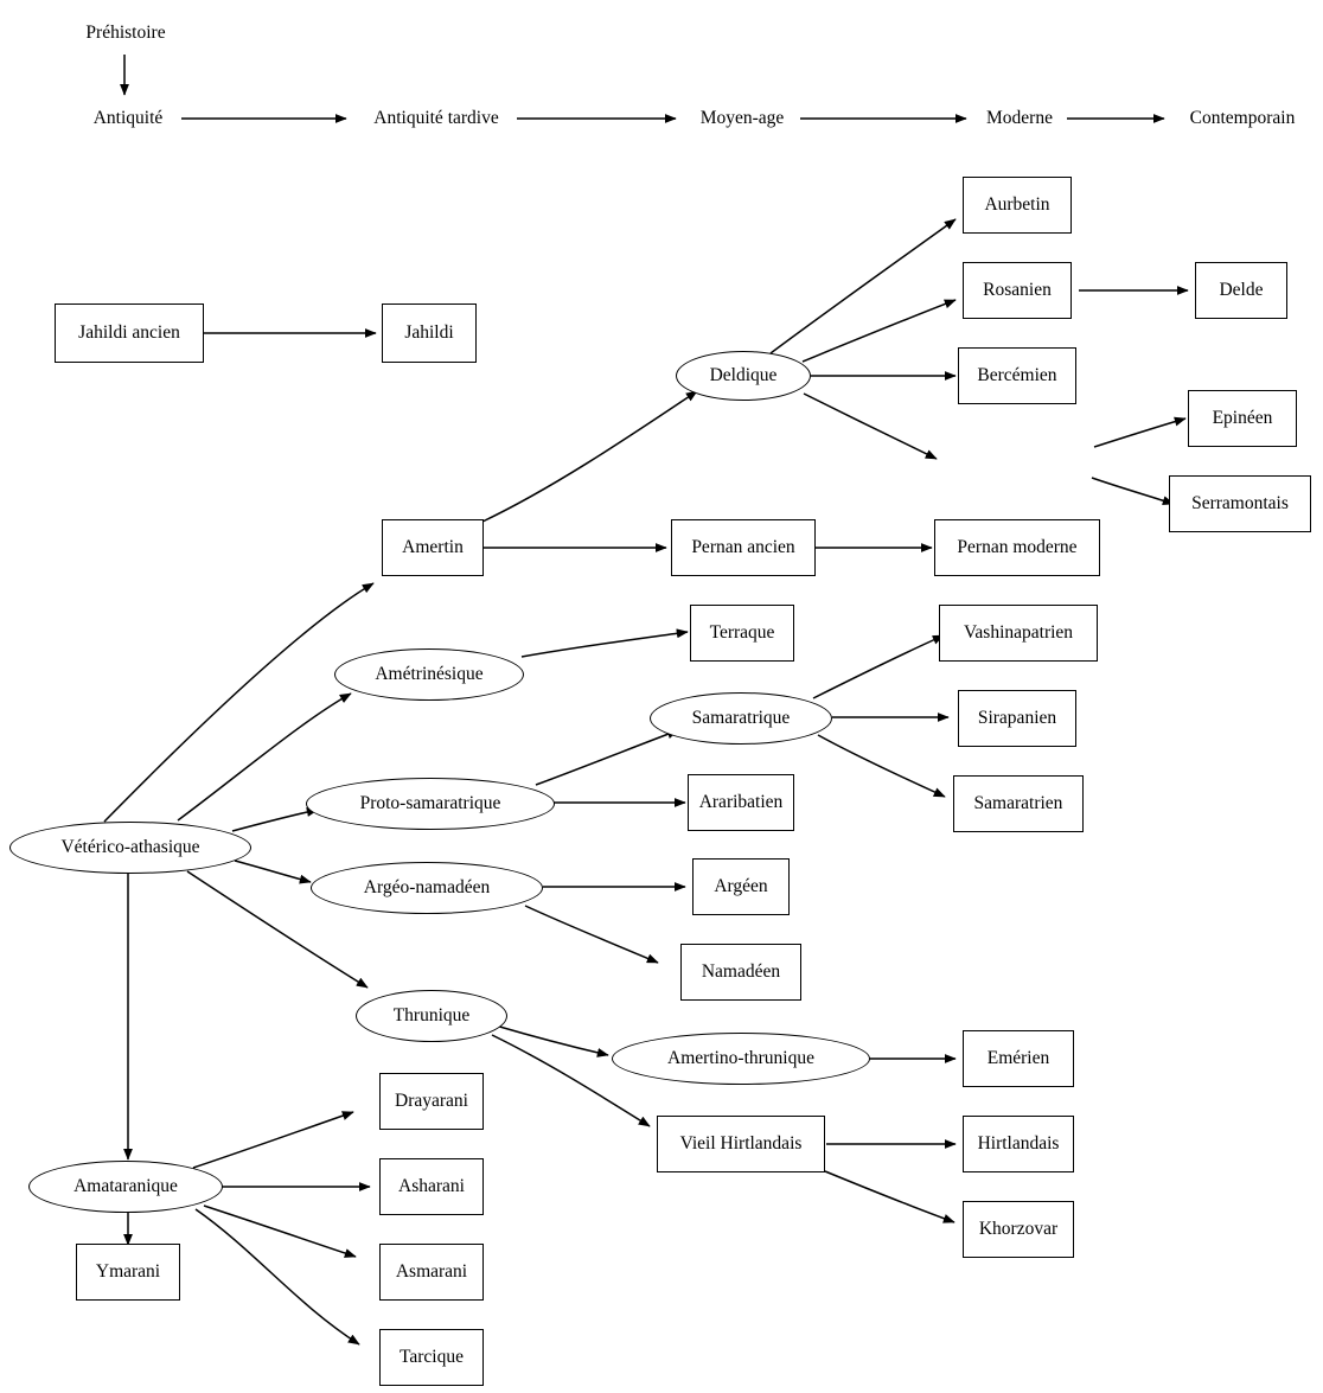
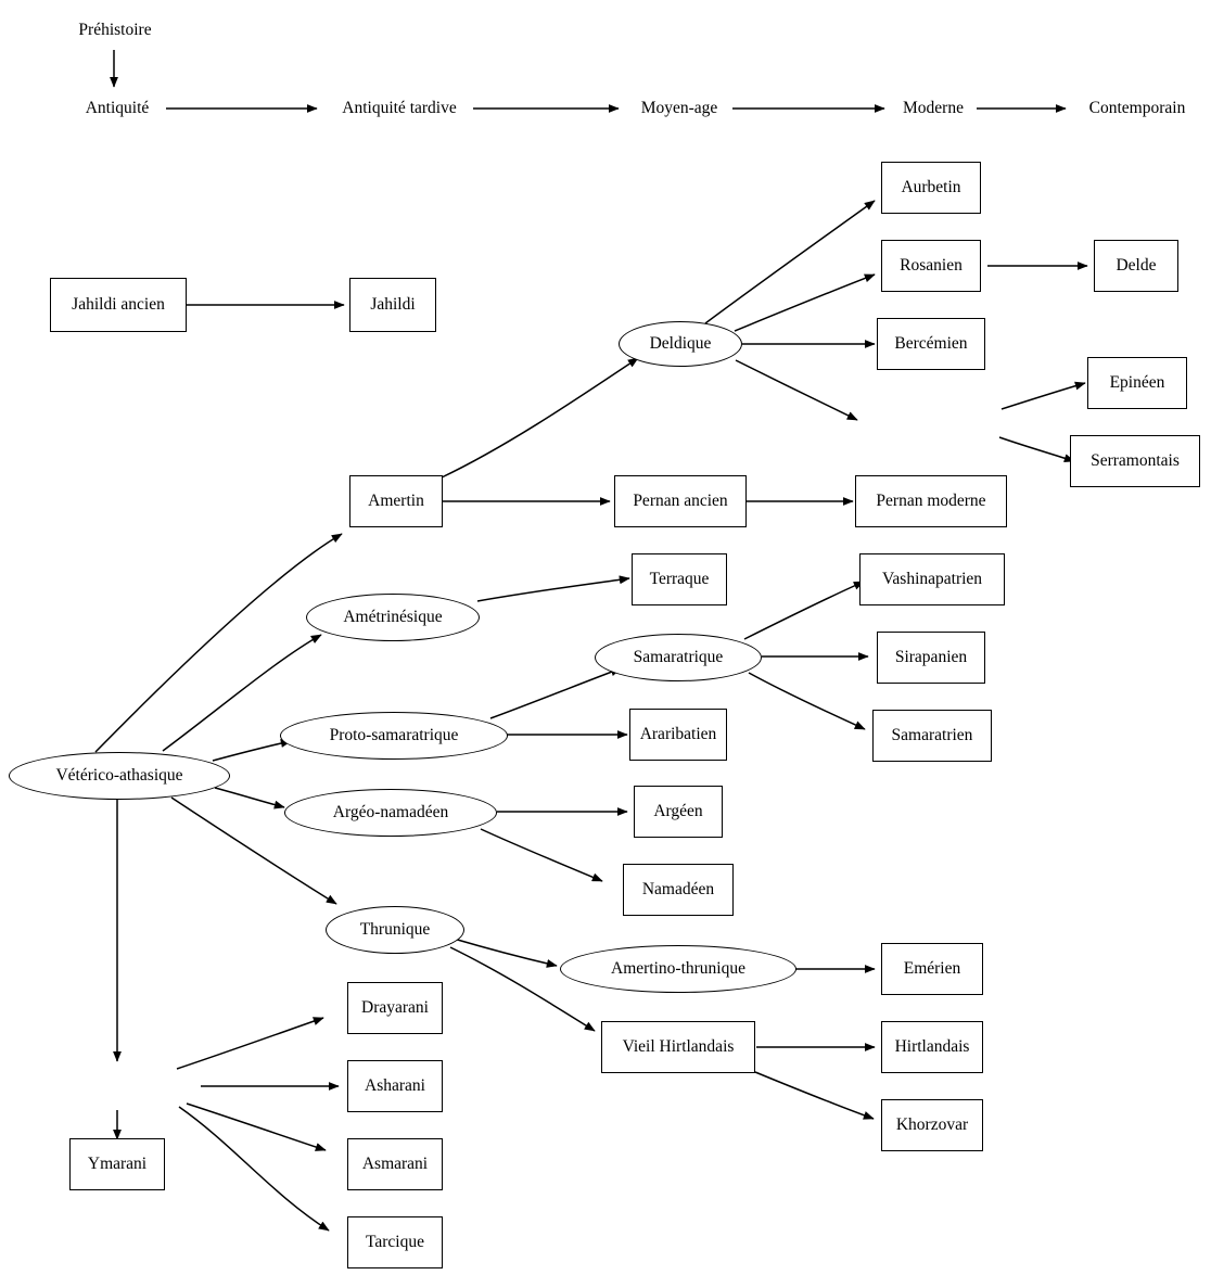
  Préhistoire
  Antiquité
  Antiquité tardive
  Moyen-age
  Moderne
  Contemporain
  Jahildi ancien
  Jahildi
  Aurbetin
  Rosanien
  Delde
  Bercémien
  Deldique
  Epinéen
  Serramontais
  Amertin
  Pernan ancien
  Pernan moderne
  Amétrinésique
  Terraque
  Vashinapatrien
  Samaratrique
  Sirapanien
  Proto-samaratrique
  Araribatien
  Samaratrien
  Vétérico-athasique
  Argéo-namadéen
  Argéen
  Namadéen
  Thrunique
  Amertino-thrunique
  Emérien
  Vieil Hirtlandais
  Hirtlandais
  Khorzovar
  Drayarani
- Amataranique
  Asharani
  Ymarani
  Asmarani
  Tarcique
